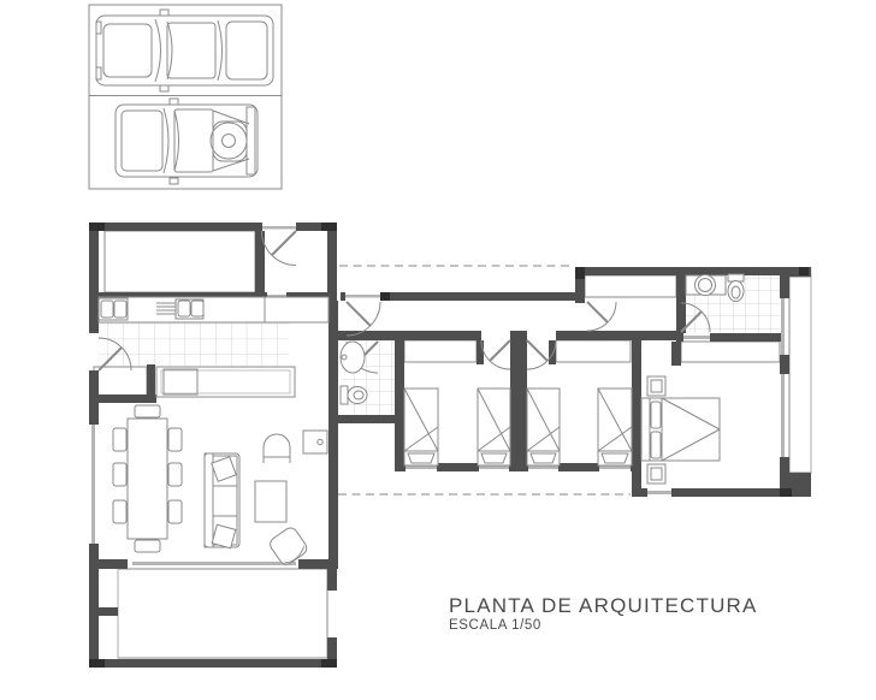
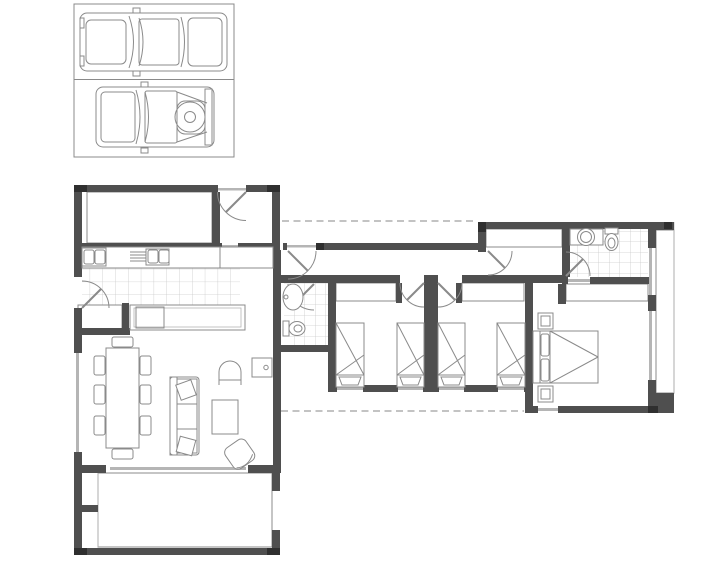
- PLANTA DE ARQUITECTURA
- ESCALA 1/50
